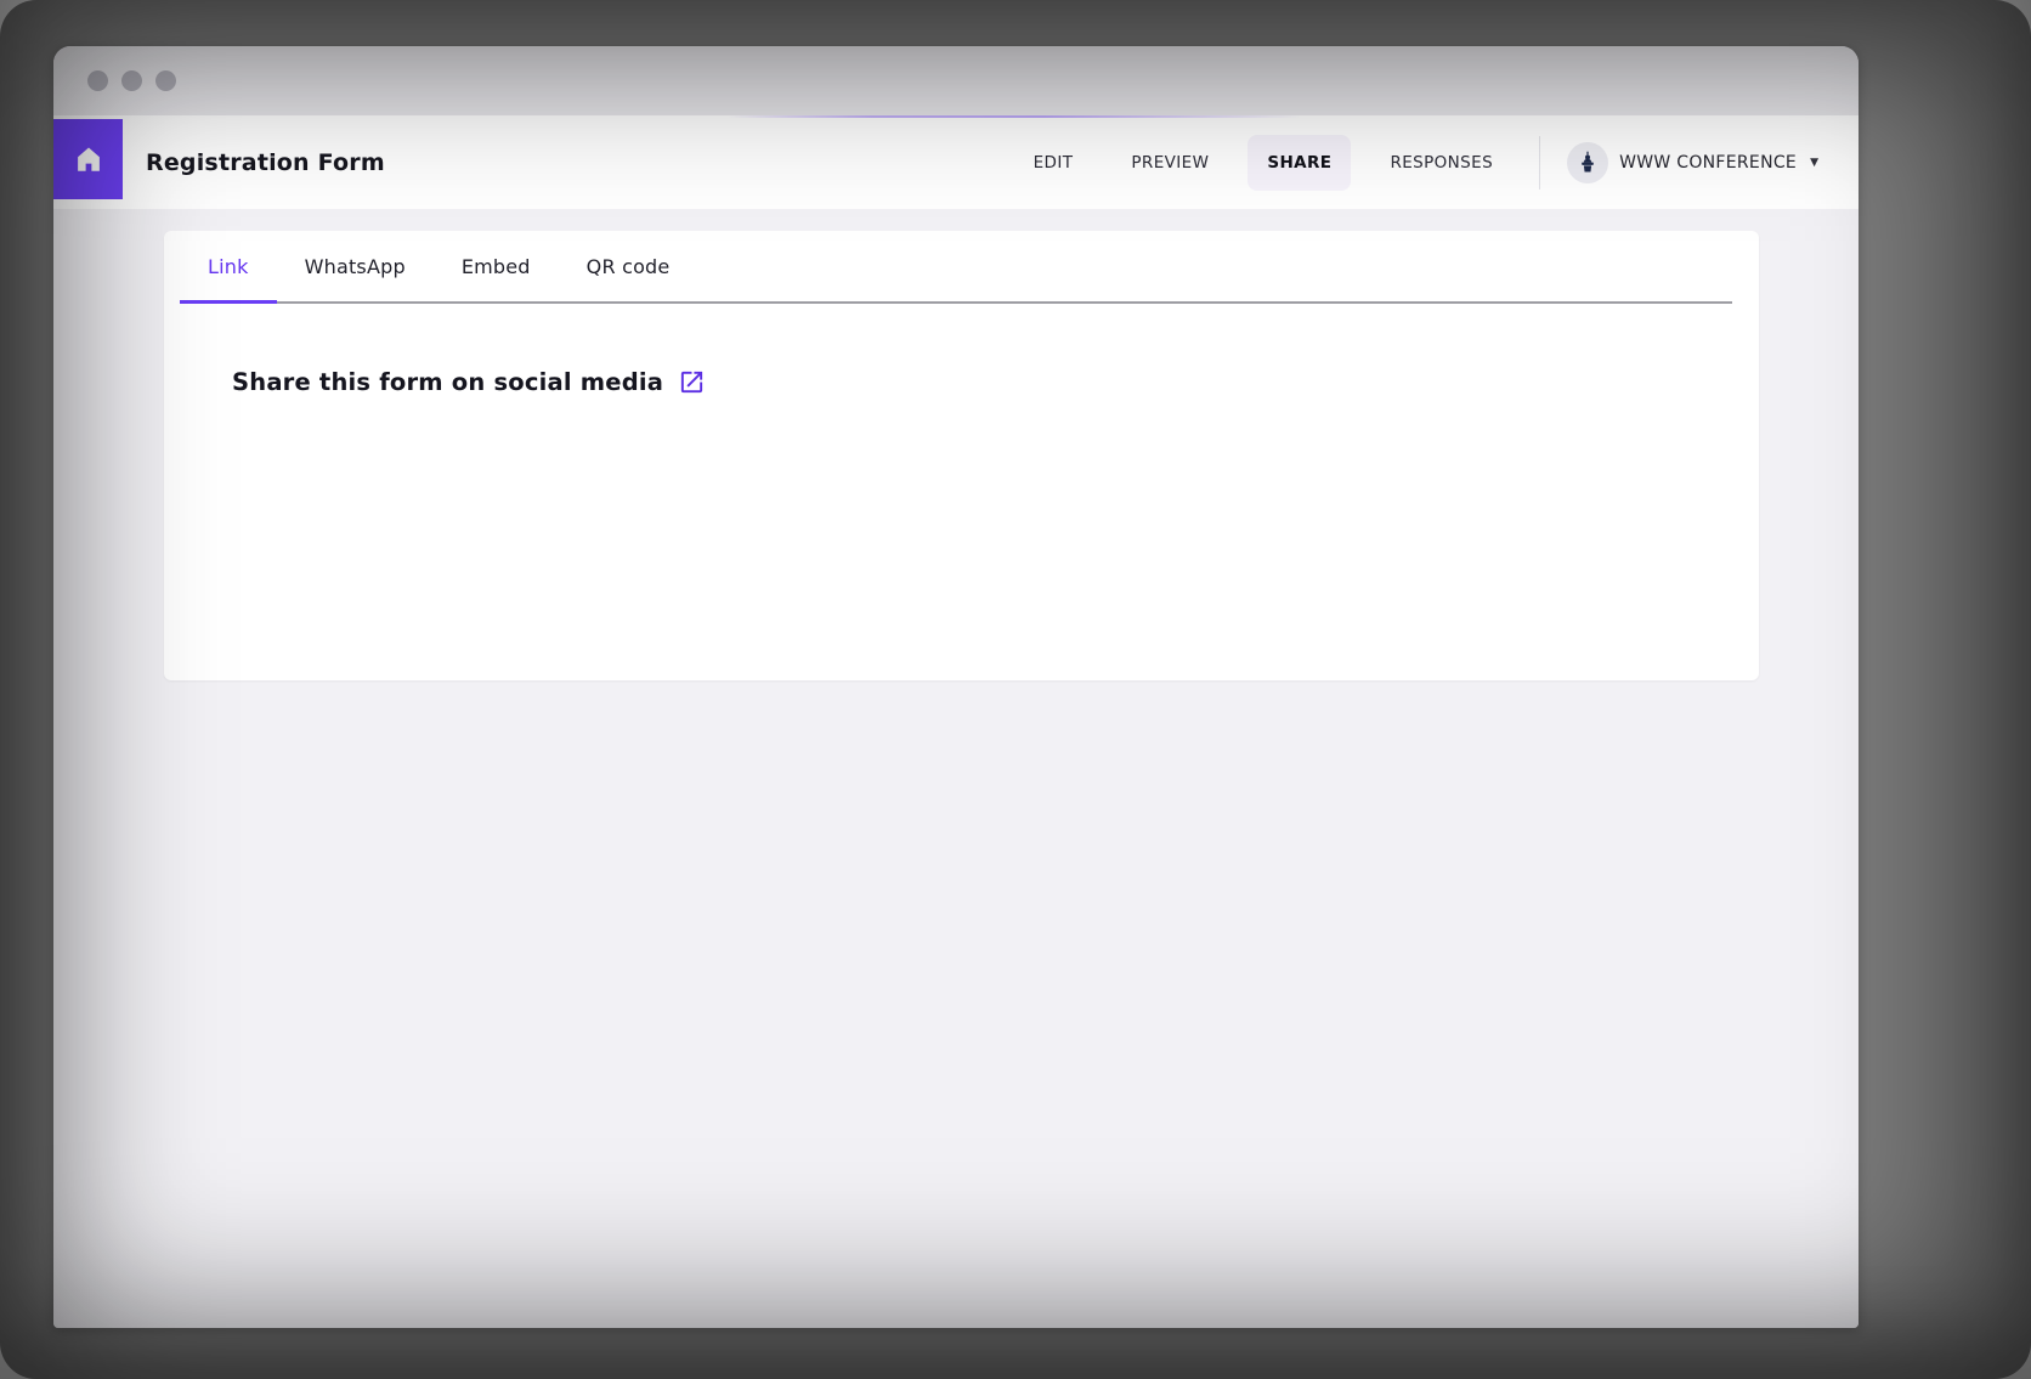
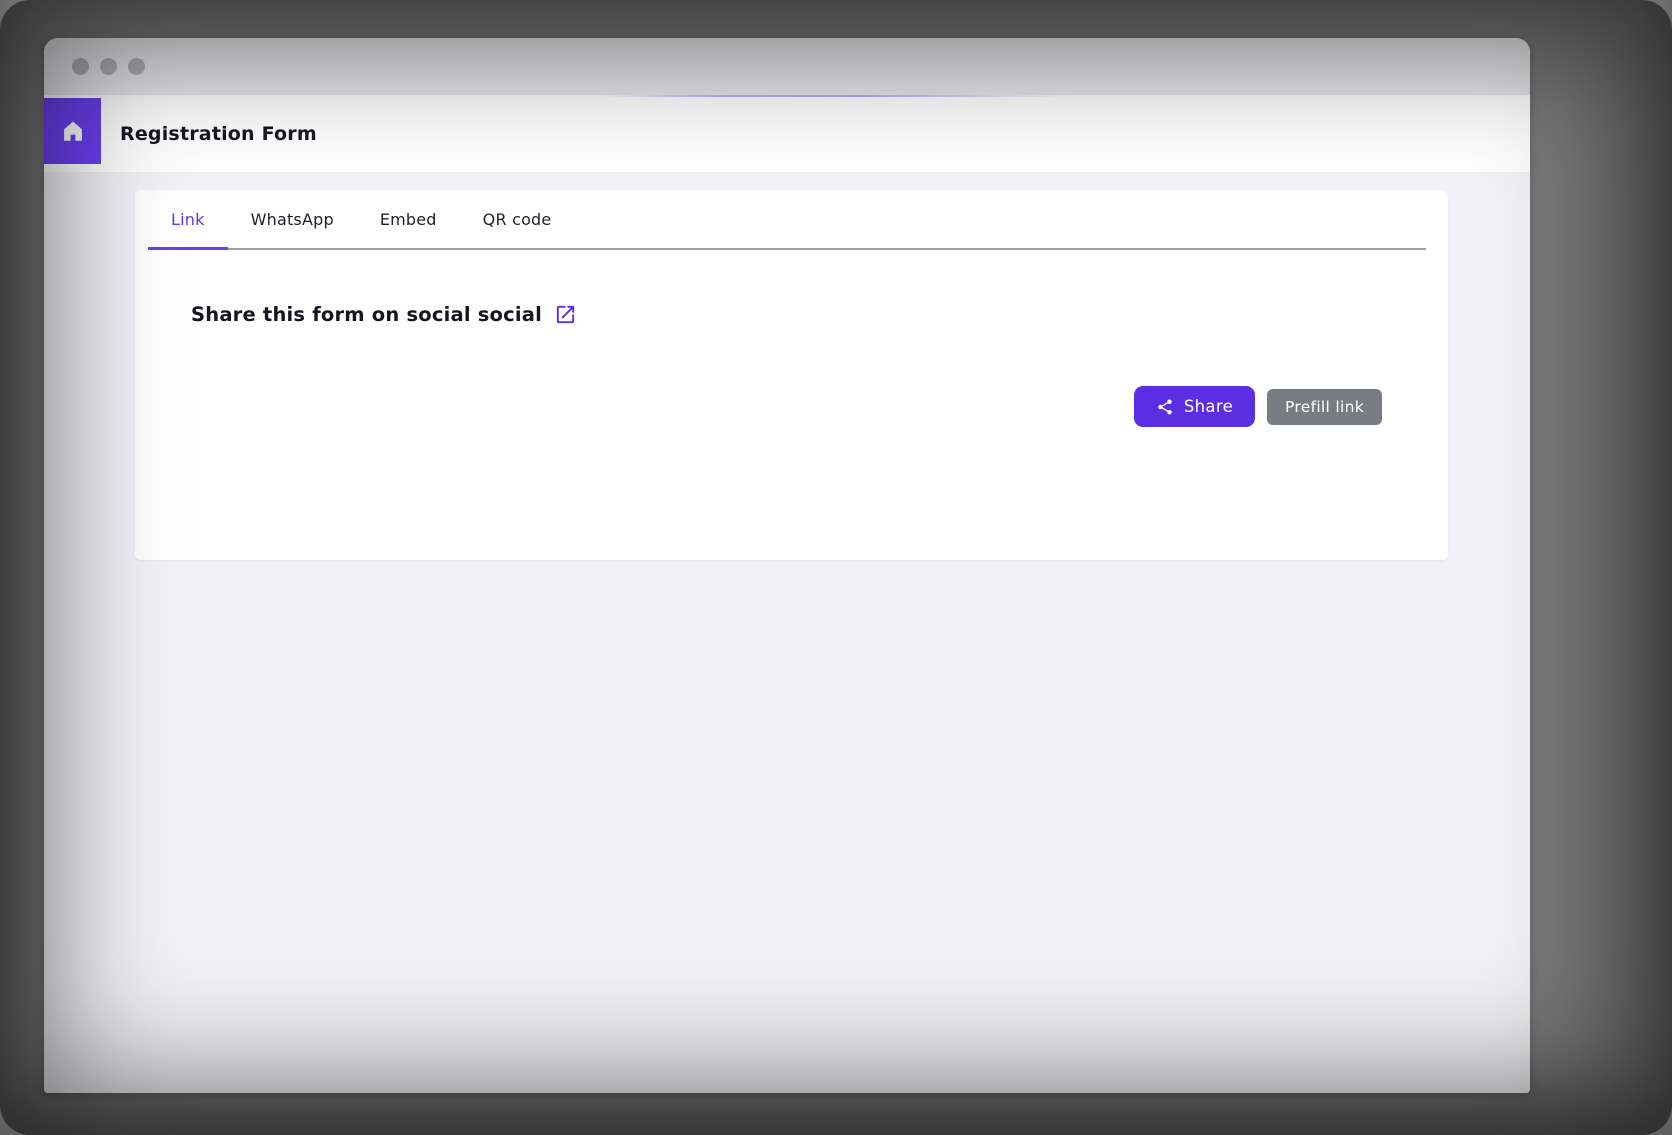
  Registration Form
- EDIT
- PREVIEW
- SHARE
- RESPONSES
- WWW CONFERENCE
- ▼
  Link
  WhatsApp
  Embed
  QR code
- Share this form on social media
+ Share this form on social social
+ Share
+ Prefill link
